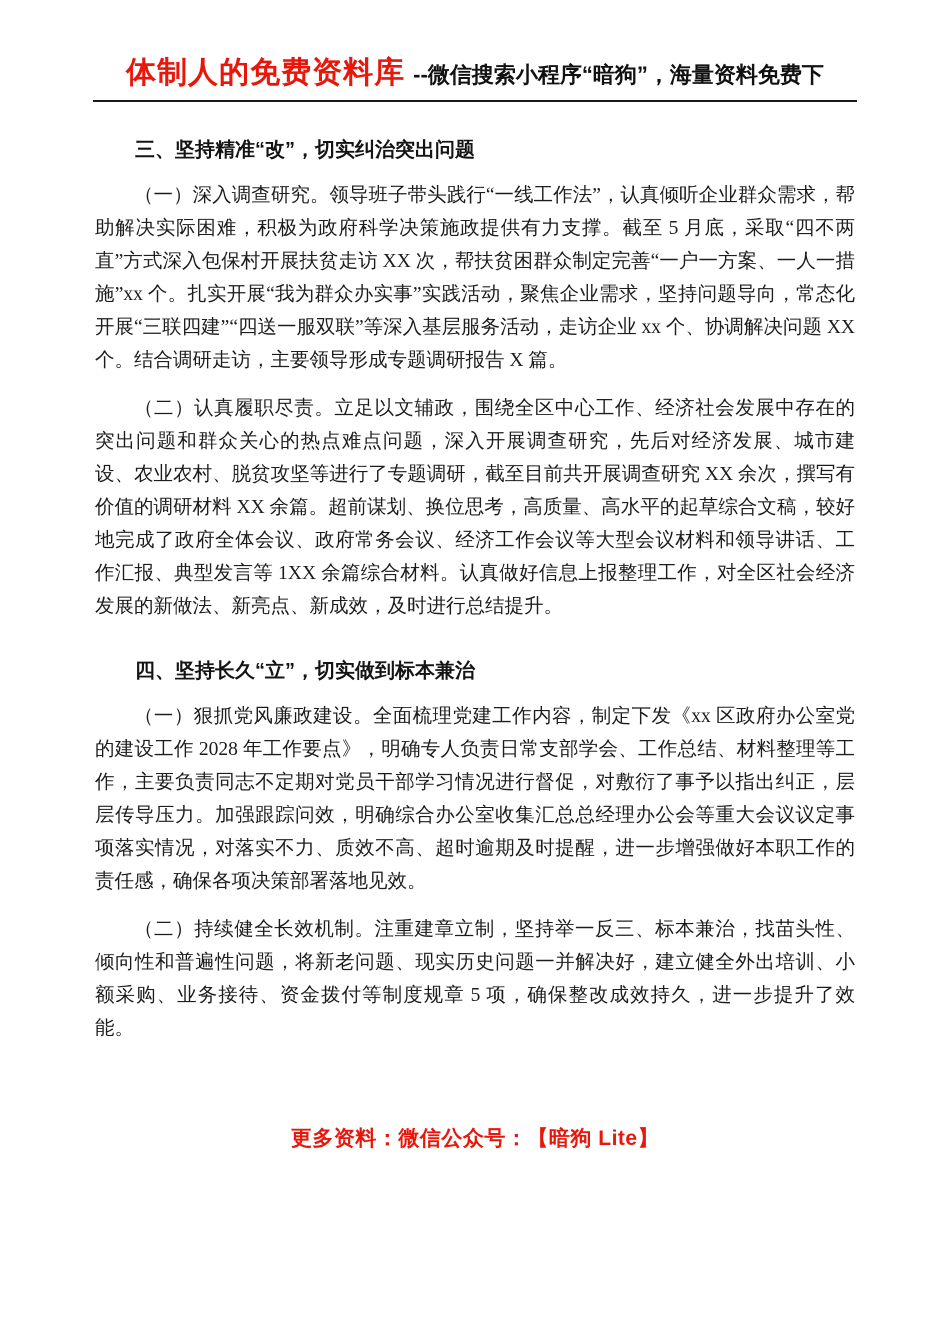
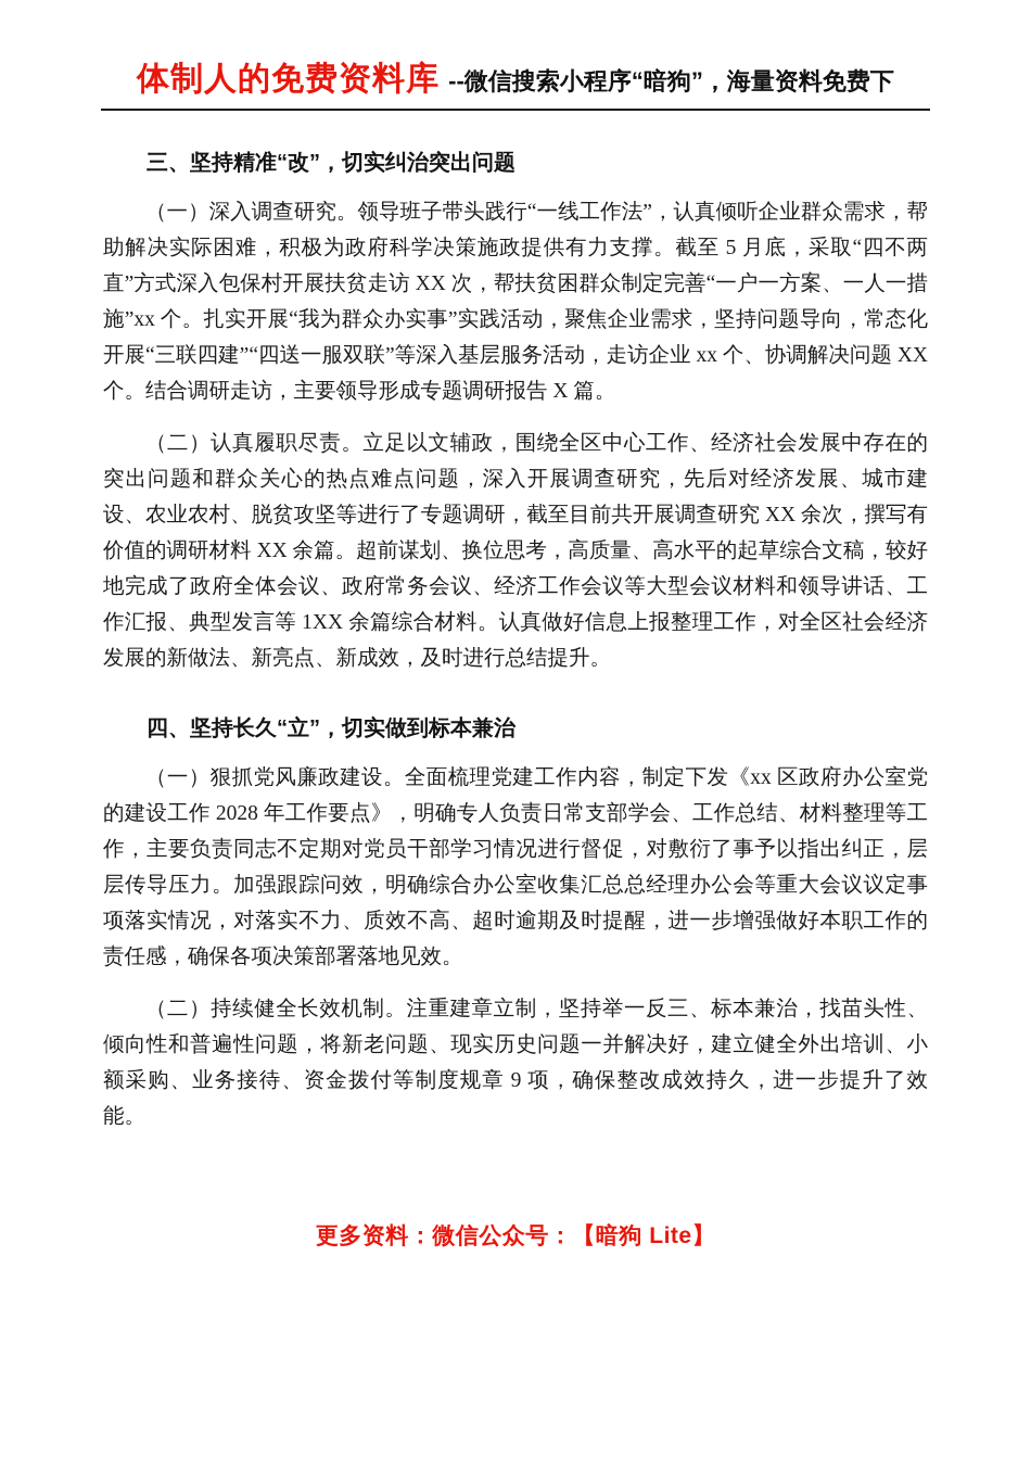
  体制人的免费资料库 --微信搜索小程序“暗狗”，海量资料免费下
  三、坚持精准“改”，切实纠治突出问题
  （一）深入调查研究。领导班子带头践行“一线工作法”，认真倾听企业群众需求，帮助解决实际困难，积极为政府科学决策施政提供有力支撑。截至 5 月底，采取“四不两直”方式深入包保村开展扶贫走访 XX 次，帮扶贫困群众制定完善“一户一方案、一人一措施”xx 个。扎实开展“我为群众办实事”实践活动，聚焦企业需求，坚持问题导向，常态化开展“三联四建”“四送一服双联”等深入基层服务活动，走访企业 xx 个、协调解决问题 XX 个。结合调研走访，主要领导形成专题调研报告 X 篇。
  （二）认真履职尽责。立足以文辅政，围绕全区中心工作、经济社会发展中存在的突出问题和群众关心的热点难点问题，深入开展调查研究，先后对经济发展、城市建设、农业农村、脱贫攻坚等进行了专题调研，截至目前共开展调查研究 XX 余次，撰写有价值的调研材料 XX 余篇。超前谋划、换位思考，高质量、高水平的起草综合文稿，较好地完成了政府全体会议、政府常务会议、经济工作会议等大型会议材料和领导讲话、工作汇报、典型发言等 1XX 余篇综合材料。认真做好信息上报整理工作，对全区社会经济发展的新做法、新亮点、新成效，及时进行总结提升。
  四、坚持长久“立”，切实做到标本兼治
  （一）狠抓党风廉政建设。全面梳理党建工作内容，制定下发《xx 区政府办公室党的建设工作 2028 年工作要点》，明确专人负责日常支部学会、工作总结、材料整理等工作，主要负责同志不定期对党员干部学习情况进行督促，对敷衍了事予以指出纠正，层层传导压力。加强跟踪问效，明确综合办公室收集汇总总经理办公会等重大会议议定事项落实情况，对落实不力、质效不高、超时逾期及时提醒，进一步增强做好本职工作的责任感，确保各项决策部署落地见效。
- （二）持续健全长效机制。注重建章立制，坚持举一反三、标本兼治，找苗头性、倾向性和普遍性问题，将新老问题、现实历史问题一并解决好，建立健全外出培训、小额采购、业务接待、资金拨付等制度规章 5 项，确保整改成效持久，进一步提升了效能。
+ （二）持续健全长效机制。注重建章立制，坚持举一反三、标本兼治，找苗头性、倾向性和普遍性问题，将新老问题、现实历史问题一并解决好，建立健全外出培训、小额采购、业务接待、资金拨付等制度规章 9 项，确保整改成效持久，进一步提升了效能。
  更多资料：微信公众号：【暗狗 Lite】
